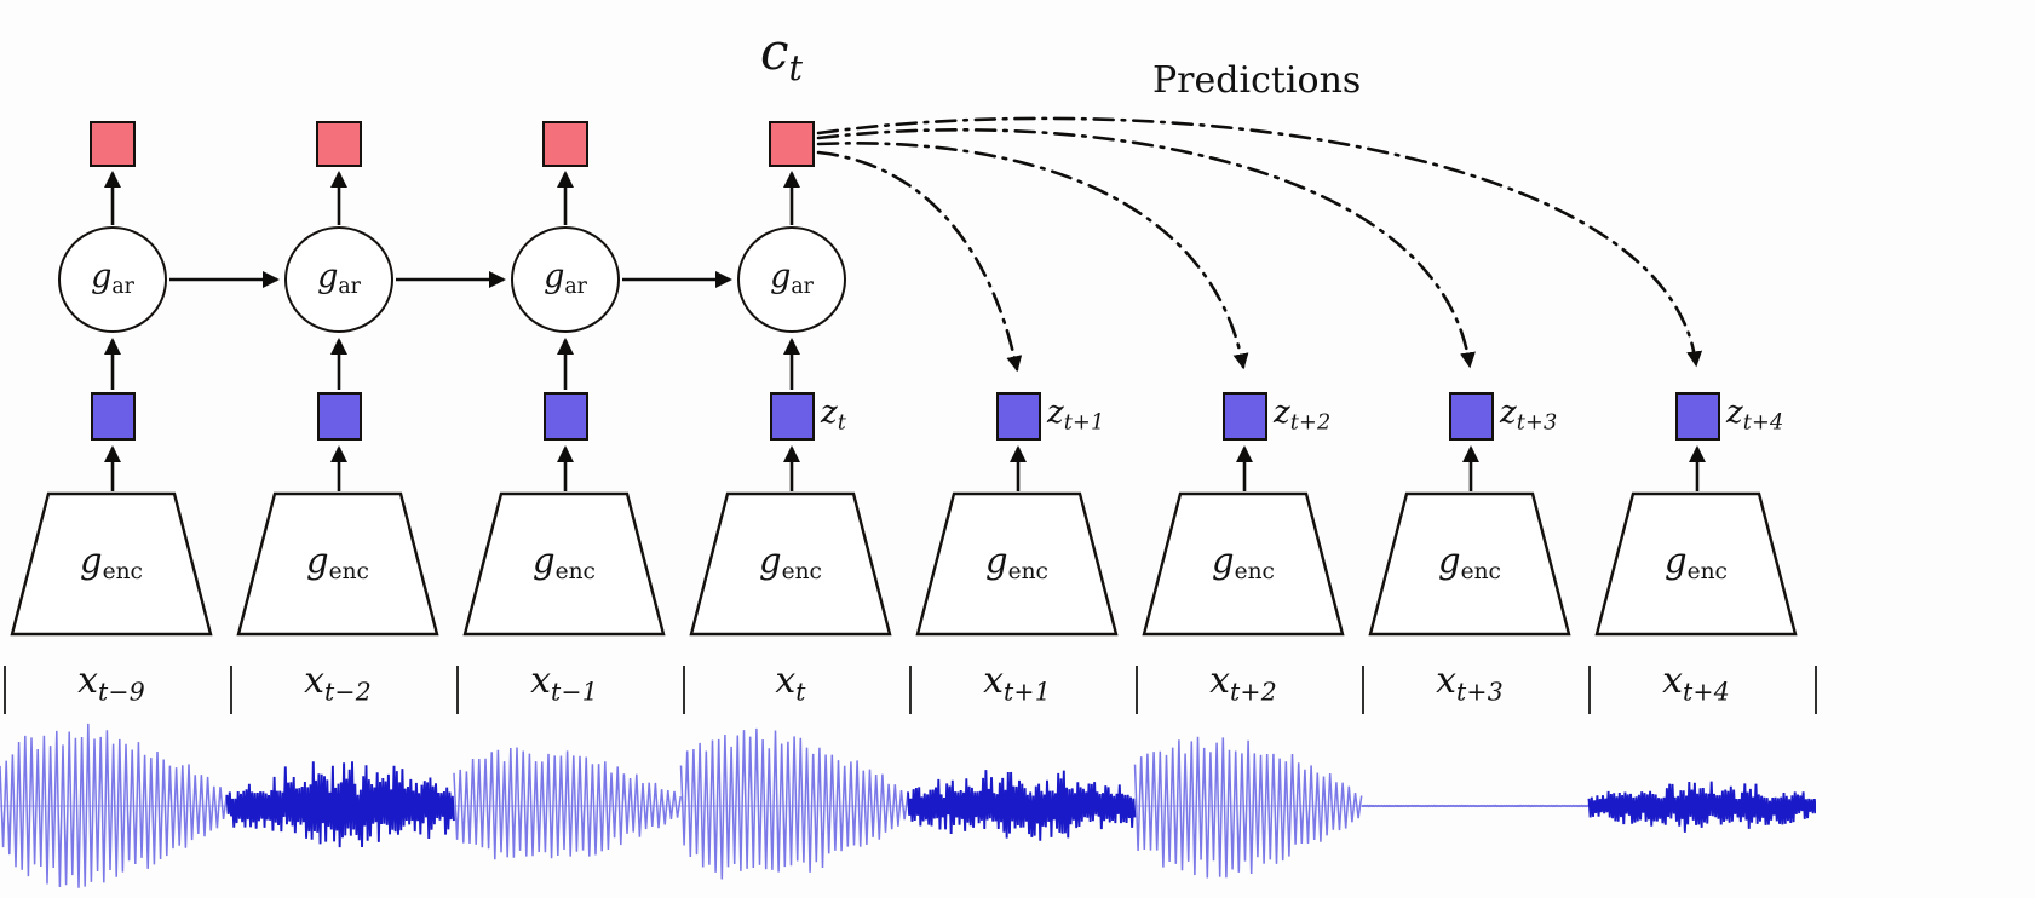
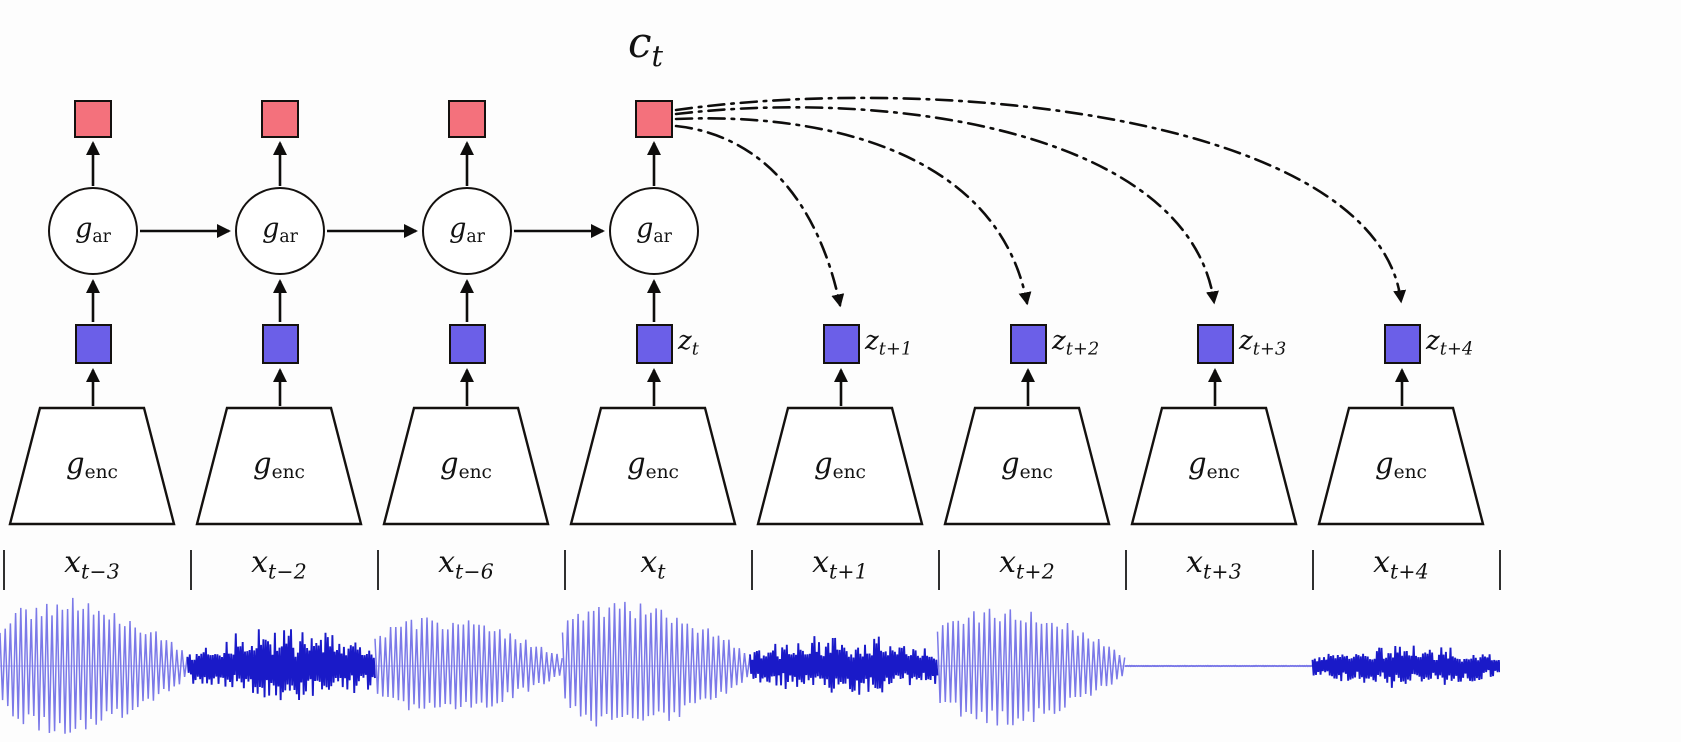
  ct
- Predictions
  gar
  gar
  gar
  gar
  zt
  zt+1
  zt+2
  zt+3
  zt+4
  genc
  genc
  genc
  genc
  genc
  genc
  genc
  genc
- xt−9
+ xt−3
  xt−2
- xt−1
+ xt−6
  xt
  xt+1
  xt+2
  xt+3
  xt+4
